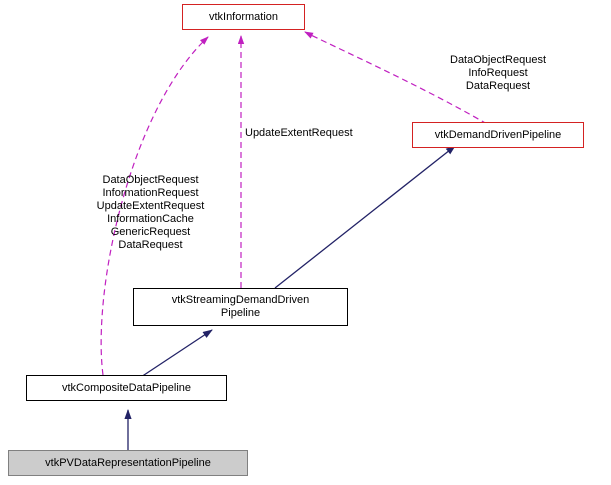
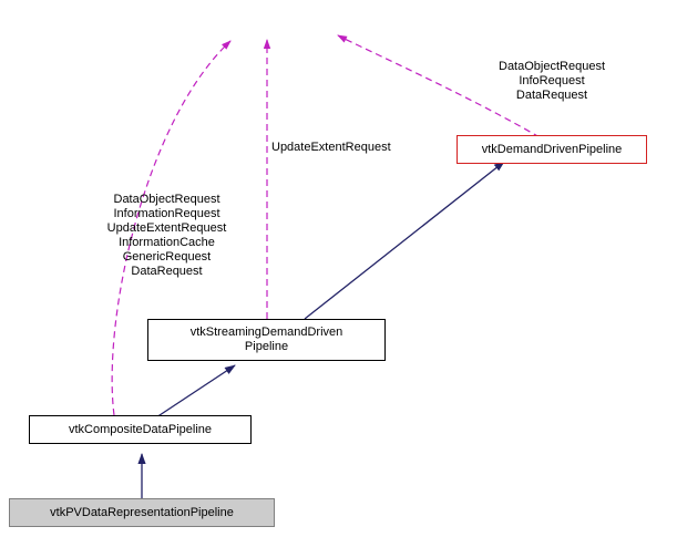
- vtkInformation
  vtkDemandDrivenPipeline
  vtkStreamingDemandDriven
  Pipeline
  vtkCompositeDataPipeline
  vtkPVDataRepresentationPipeline
  DataObjectRequest
  InfoRequest
  DataRequest
  UpdateExtentRequest
  DataObjectRequest
  InformationRequest
  UpdateExtentRequest
  InformationCache
  GenericRequest
  DataRequest
